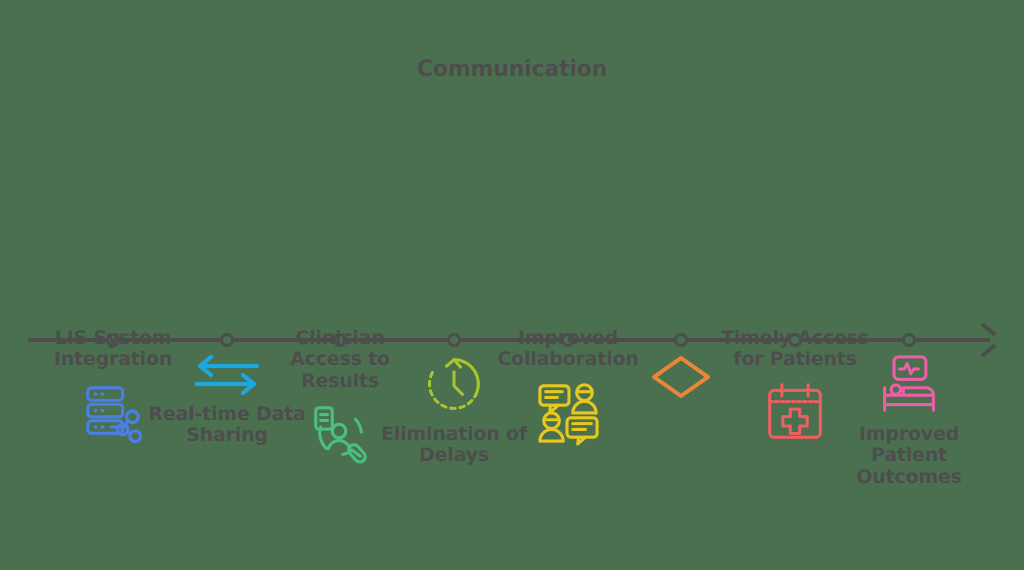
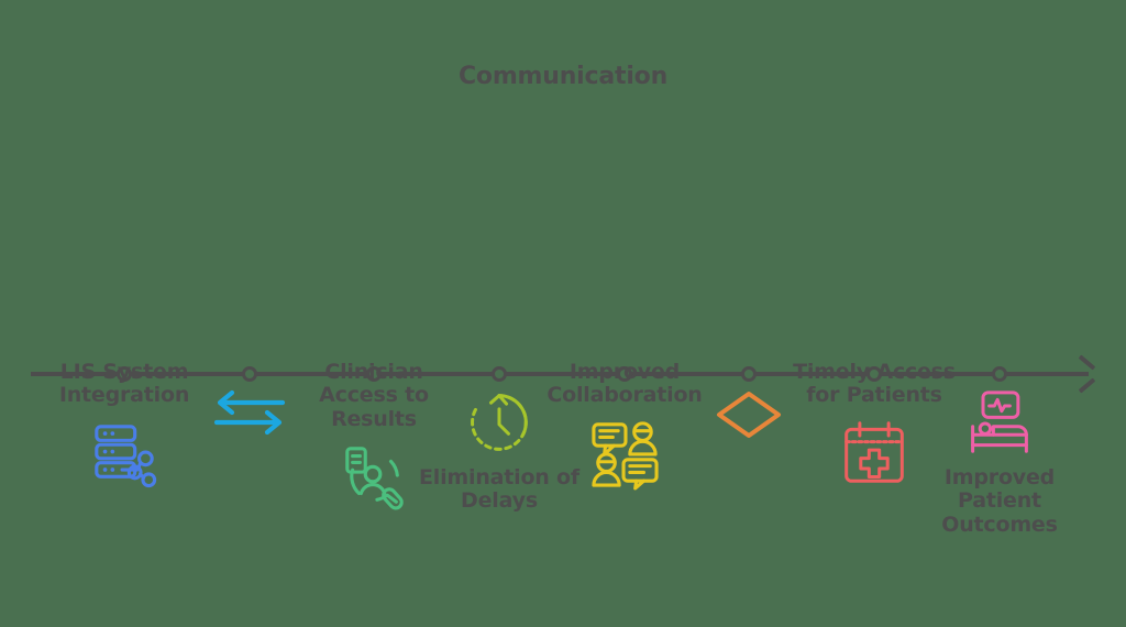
  Communication
  LIS System
  Integration
- Real-time Data
- Sharing
  Clinician
  Access to
  Results
  Elimination of
  Delays
  Improved
  Collaboration
  Timely Access
  for Patients
  Improved
  Patient
  Outcomes
